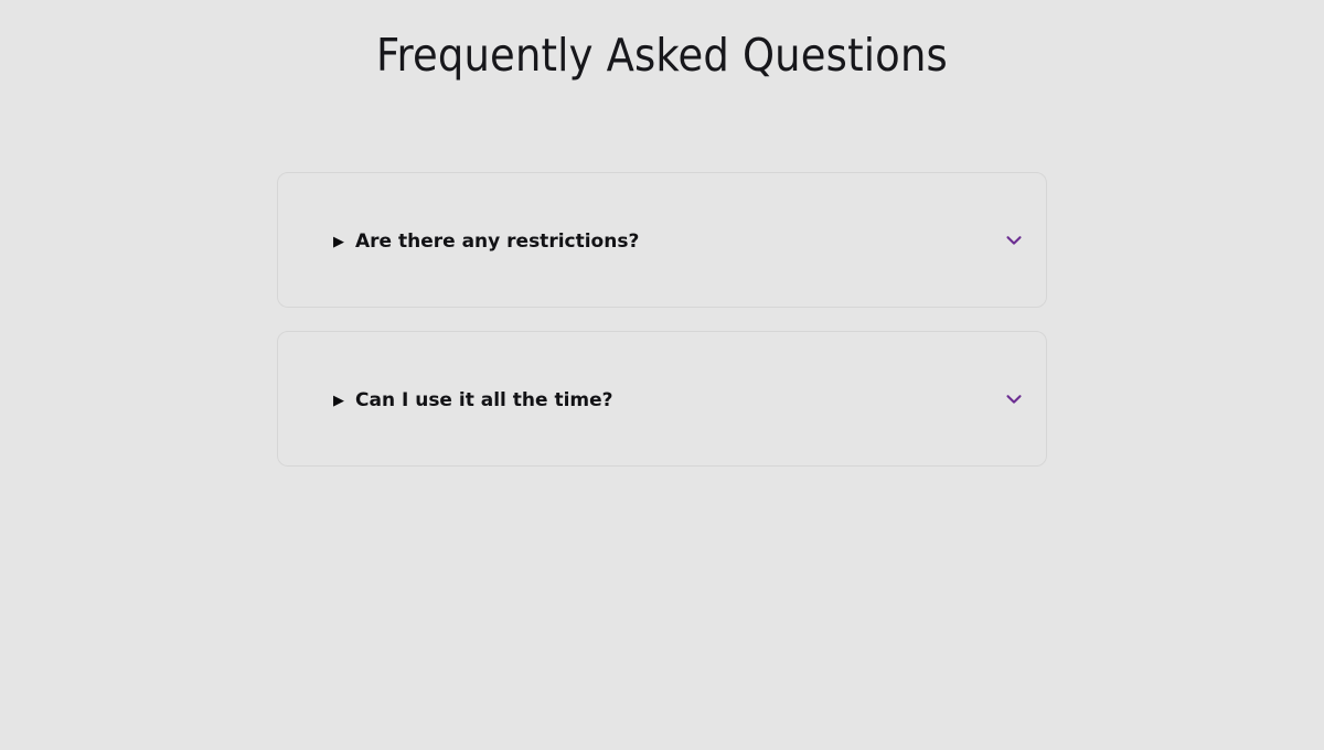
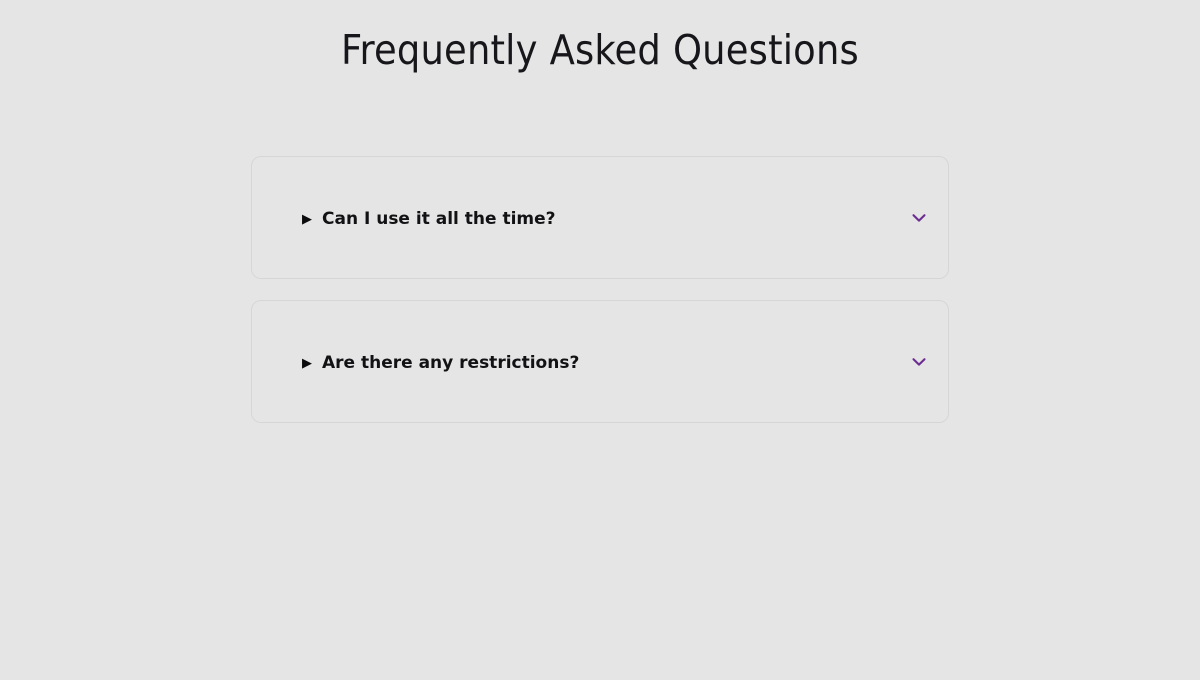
  Frequently Asked Questions
  ▶
- Are there any restrictions?
+ Can I use it all the time?
  ▶
- Can I use it all the time?
+ Are there any restrictions?
